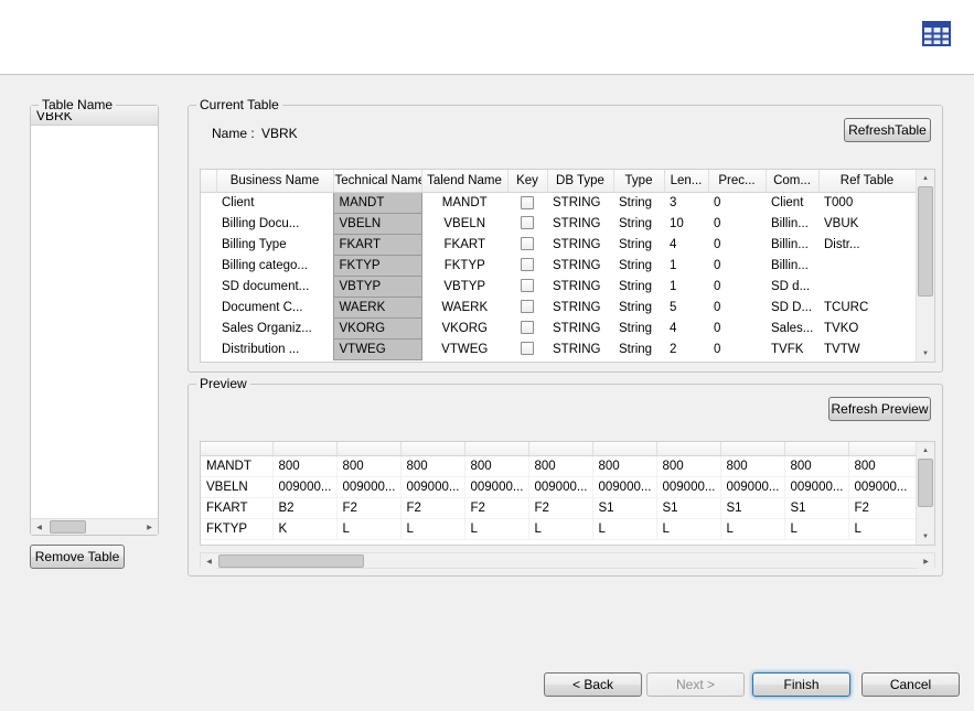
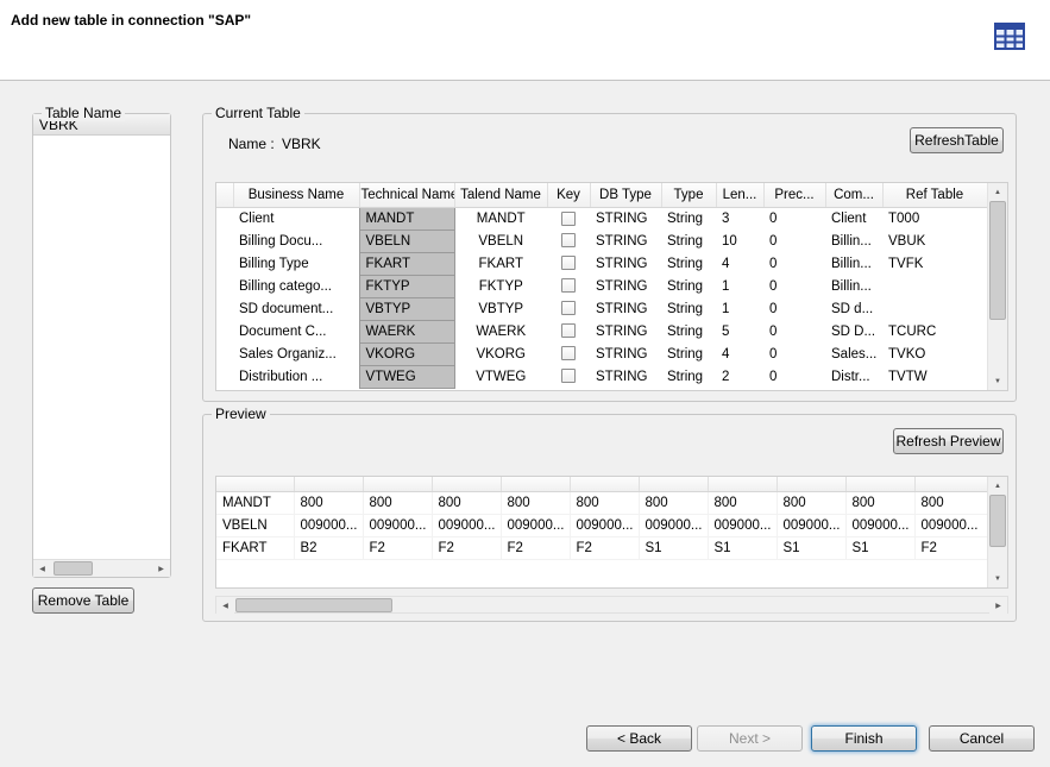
+ Add new table in connection "SAP"
  Table Name
  VBRK
  Remove Table
  Current Table
  Name :
  VBRK
  RefreshTable
  	Business Name	Technical Nam	Talend Name	Key	DB Type	Type	Len...	Prec...	Com...	Ref Table
  	Client	MANDT	MANDT		STRING	String	3	0	Client	T000
  	Billing Docu...	VBELN	VBELN		STRING	String	10	0	Billin...	VBUK
- 	Billing Type	FKART	FKART		STRING	String	4	0	Billin...	Distr...
+ 	Billing Type	FKART	FKART		STRING	String	4	0	Billin...	TVFK
  	Billing catego...	FKTYP	FKTYP		STRING	String	1	0	Billin...
  	SD document...	VBTYP	VBTYP		STRING	String	1	0	SD d...
  	Document C...	WAERK	WAERK		STRING	String	5	0	SD D...	TCURC
  	Sales Organiz...	VKORG	VKORG		STRING	String	4	0	Sales...	TVKO
- 	Distribution ...	VTWEG	VTWEG		STRING	String	2	0	TVFK	TVTW
+ 	Distribution ...	VTWEG	VTWEG		STRING	String	2	0	Distr...	TVTW
  Preview
  Refresh Preview
  MANDT	800	800	800	800	800	800	800	800	800	800
  VBELN	009000...	009000...	009000...	009000...	009000...	009000...	009000...	009000...	009000...	009000...
  FKART	B2	F2	F2	F2	F2	S1	S1	S1	S1	F2
- FKTYP	K	L	L	L	L	L	L	L	L	L
  < Back
  Next >
  Finish
  Cancel
